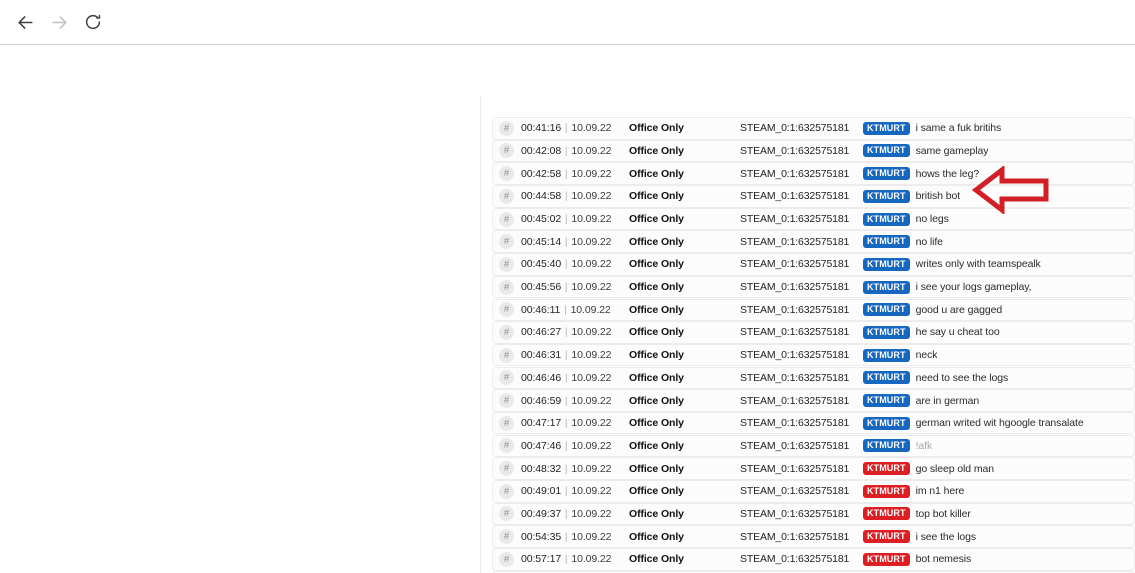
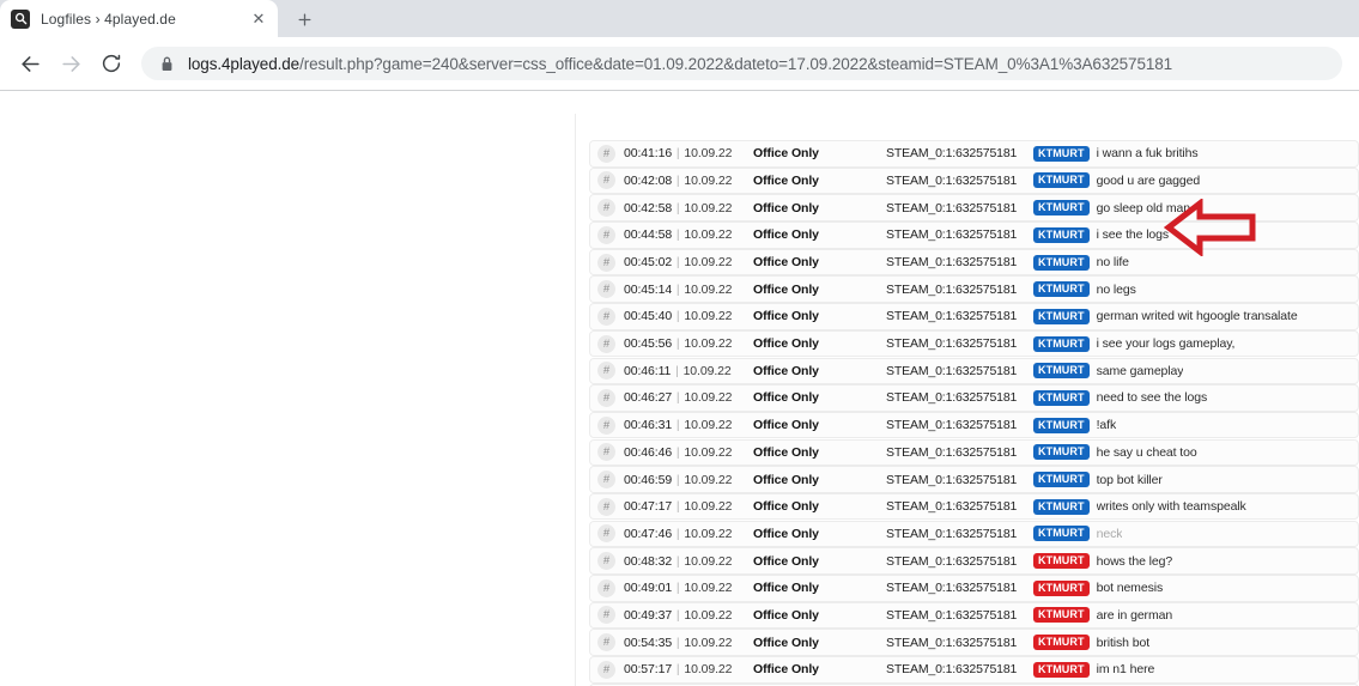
+ Logfiles › 4played.de
+ ✕
+ logs.4played.de/result.php?game=240&server=css_office&date=01.09.2022&dateto=17.09.2022&steamid=STEAM_0%3A1%3A632575181
  #
  00:41:16 | 10.09.22
  Office Only
  STEAM_0:1:632575181
  KTMURT
- i same a fuk britihs
+ i wann a fuk britihs
  #
  00:42:08 | 10.09.22
  Office Only
  STEAM_0:1:632575181
  KTMURT
- same gameplay
+ good u are gagged
  #
  00:42:58 | 10.09.22
  Office Only
  STEAM_0:1:632575181
  KTMURT
- hows the leg?
+ go sleep old man
  #
  00:44:58 | 10.09.22
  Office Only
  STEAM_0:1:632575181
  KTMURT
- british bot
+ i see the logs
  #
  00:45:02 | 10.09.22
  Office Only
  STEAM_0:1:632575181
  KTMURT
- no legs
+ no life
  #
  00:45:14 | 10.09.22
  Office Only
  STEAM_0:1:632575181
  KTMURT
- no life
+ no legs
  #
  00:45:40 | 10.09.22
  Office Only
  STEAM_0:1:632575181
  KTMURT
- writes only with teamspealk
+ german writed wit hgoogle transalate
  #
  00:45:56 | 10.09.22
  Office Only
  STEAM_0:1:632575181
  KTMURT
  i see your logs gameplay,
  #
  00:46:11 | 10.09.22
  Office Only
  STEAM_0:1:632575181
  KTMURT
- good u are gagged
+ same gameplay
  #
  00:46:27 | 10.09.22
  Office Only
  STEAM_0:1:632575181
  KTMURT
- he say u cheat too
+ need to see the logs
  #
  00:46:31 | 10.09.22
  Office Only
  STEAM_0:1:632575181
  KTMURT
- neck
+ !afk
  #
  00:46:46 | 10.09.22
  Office Only
  STEAM_0:1:632575181
  KTMURT
- need to see the logs
+ he say u cheat too
  #
  00:46:59 | 10.09.22
  Office Only
  STEAM_0:1:632575181
  KTMURT
- are in german
+ top bot killer
  #
  00:47:17 | 10.09.22
  Office Only
  STEAM_0:1:632575181
  KTMURT
- german writed wit hgoogle transalate
+ writes only with teamspealk
  #
  00:47:46 | 10.09.22
  Office Only
  STEAM_0:1:632575181
  KTMURT
- !afk
+ neck
  #
  00:48:32 | 10.09.22
  Office Only
  STEAM_0:1:632575181
  KTMURT
- go sleep old man
+ hows the leg?
  #
  00:49:01 | 10.09.22
  Office Only
  STEAM_0:1:632575181
  KTMURT
- im n1 here
+ bot nemesis
  #
  00:49:37 | 10.09.22
  Office Only
  STEAM_0:1:632575181
  KTMURT
- top bot killer
+ are in german
  #
  00:54:35 | 10.09.22
  Office Only
  STEAM_0:1:632575181
  KTMURT
- i see the logs
+ british bot
  #
  00:57:17 | 10.09.22
  Office Only
  STEAM_0:1:632575181
  KTMURT
- bot nemesis
+ im n1 here
